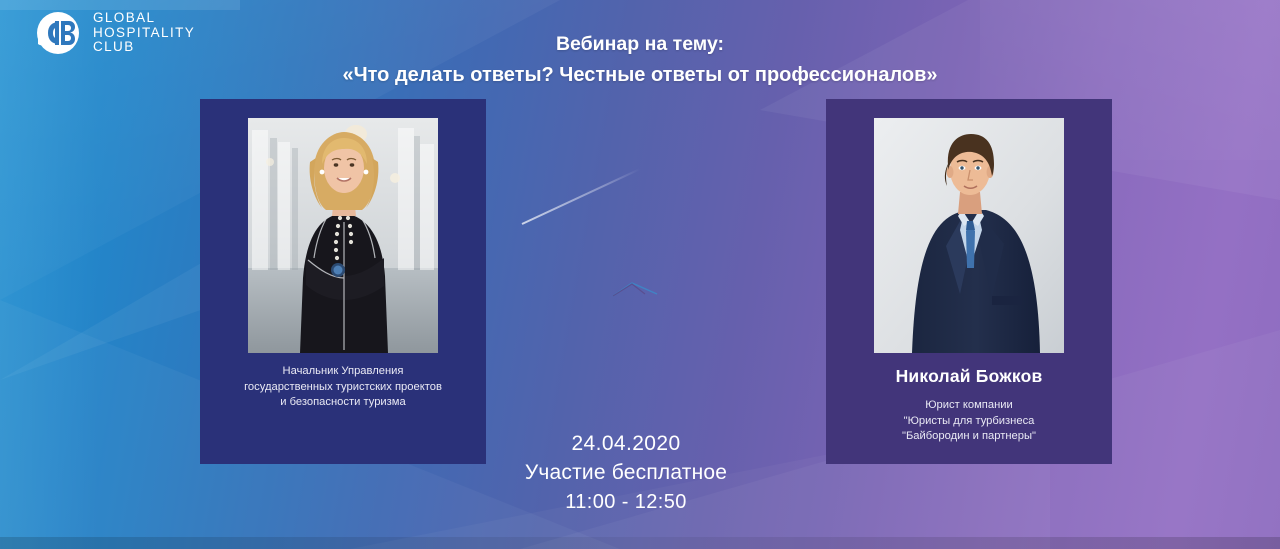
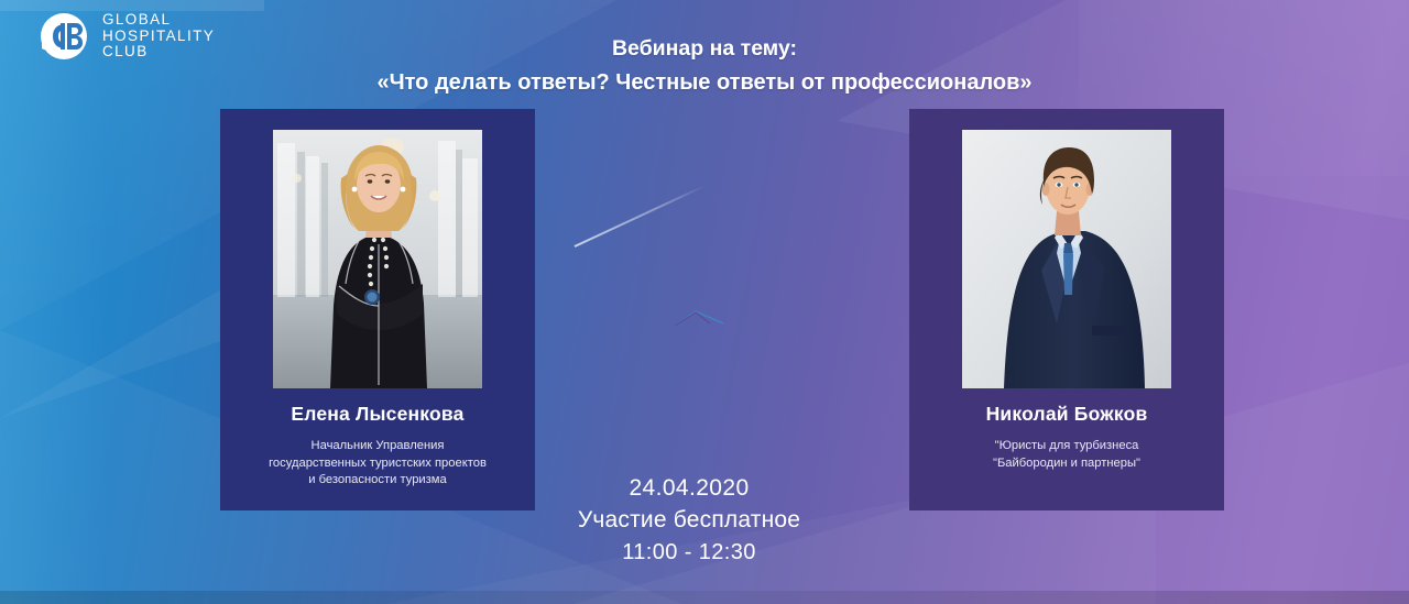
  GLOBAL
  HOSPITALITY
  CLUB
  Вебинар на тему:
  «Что делать ответы? Честные ответы от профессионалов»
+ Елена Лысенкова
  Начальник Управления
  государственных туристских проектов
  и безопасности туризма
  Николай Божков
- Юрист компании
  "Юристы для турбизнеса
  "Байбородин и партнеры"
  24.04.2020
  Участие бесплатное
- 11:00 - 12:50
+ 11:00 - 12:30
